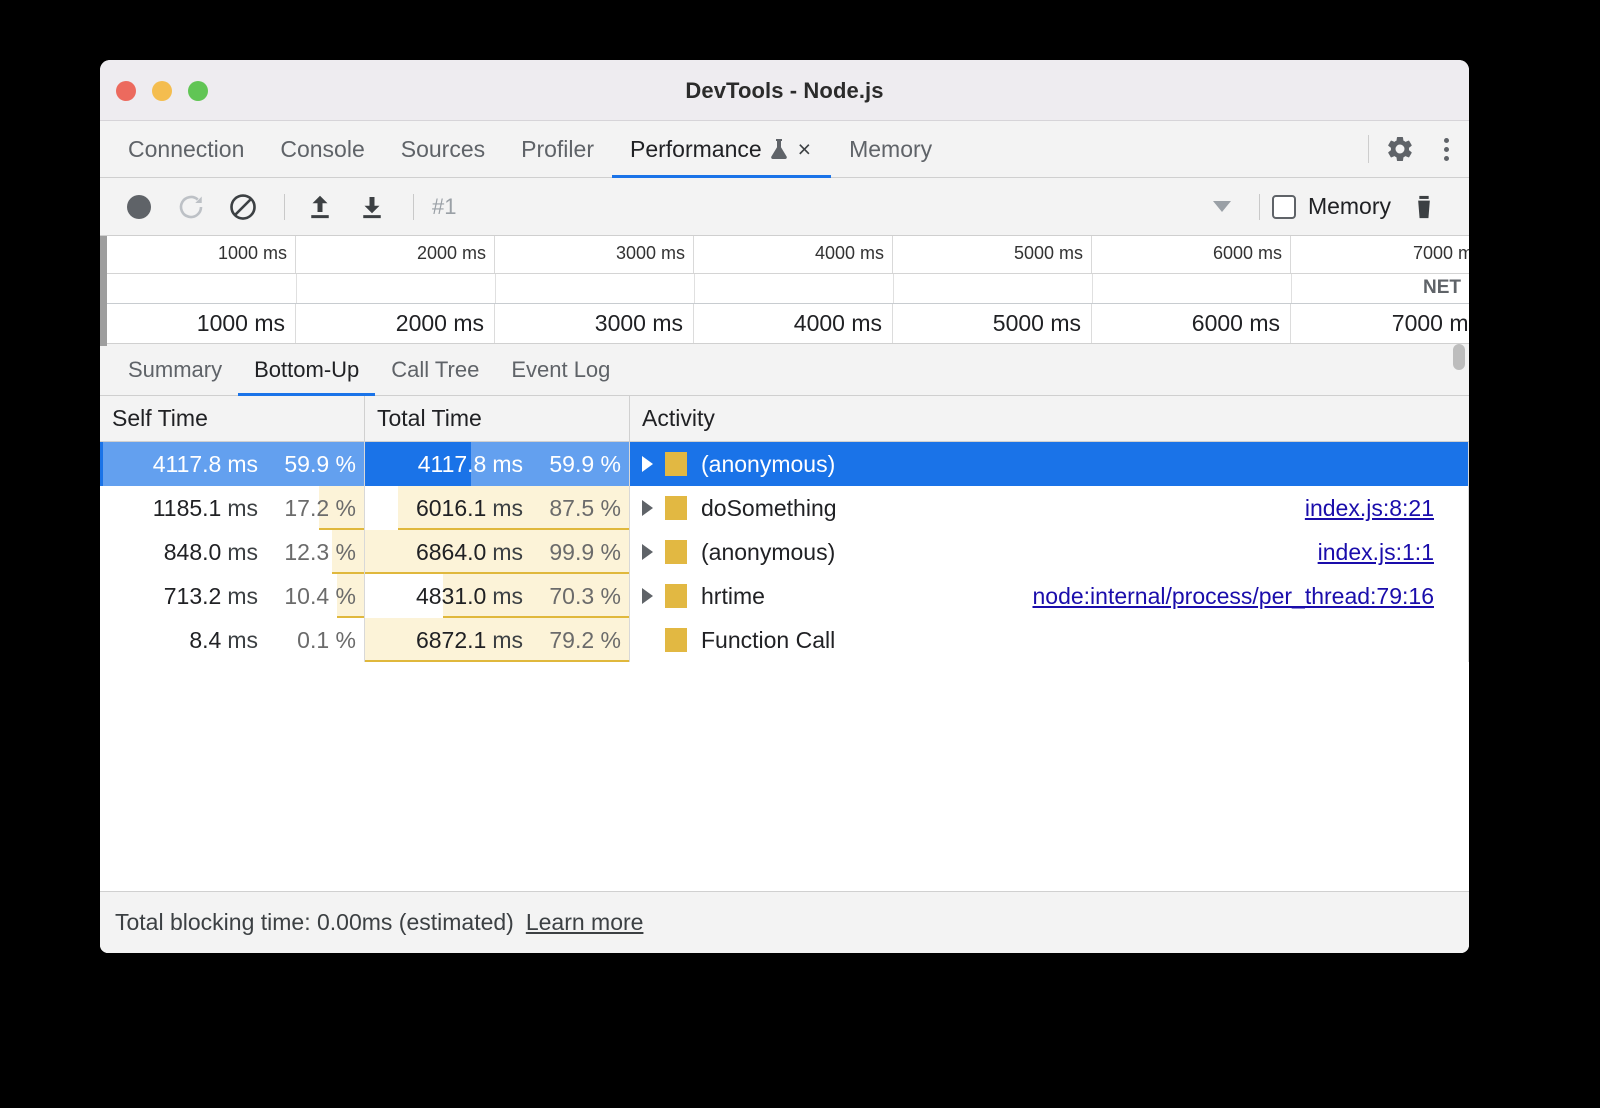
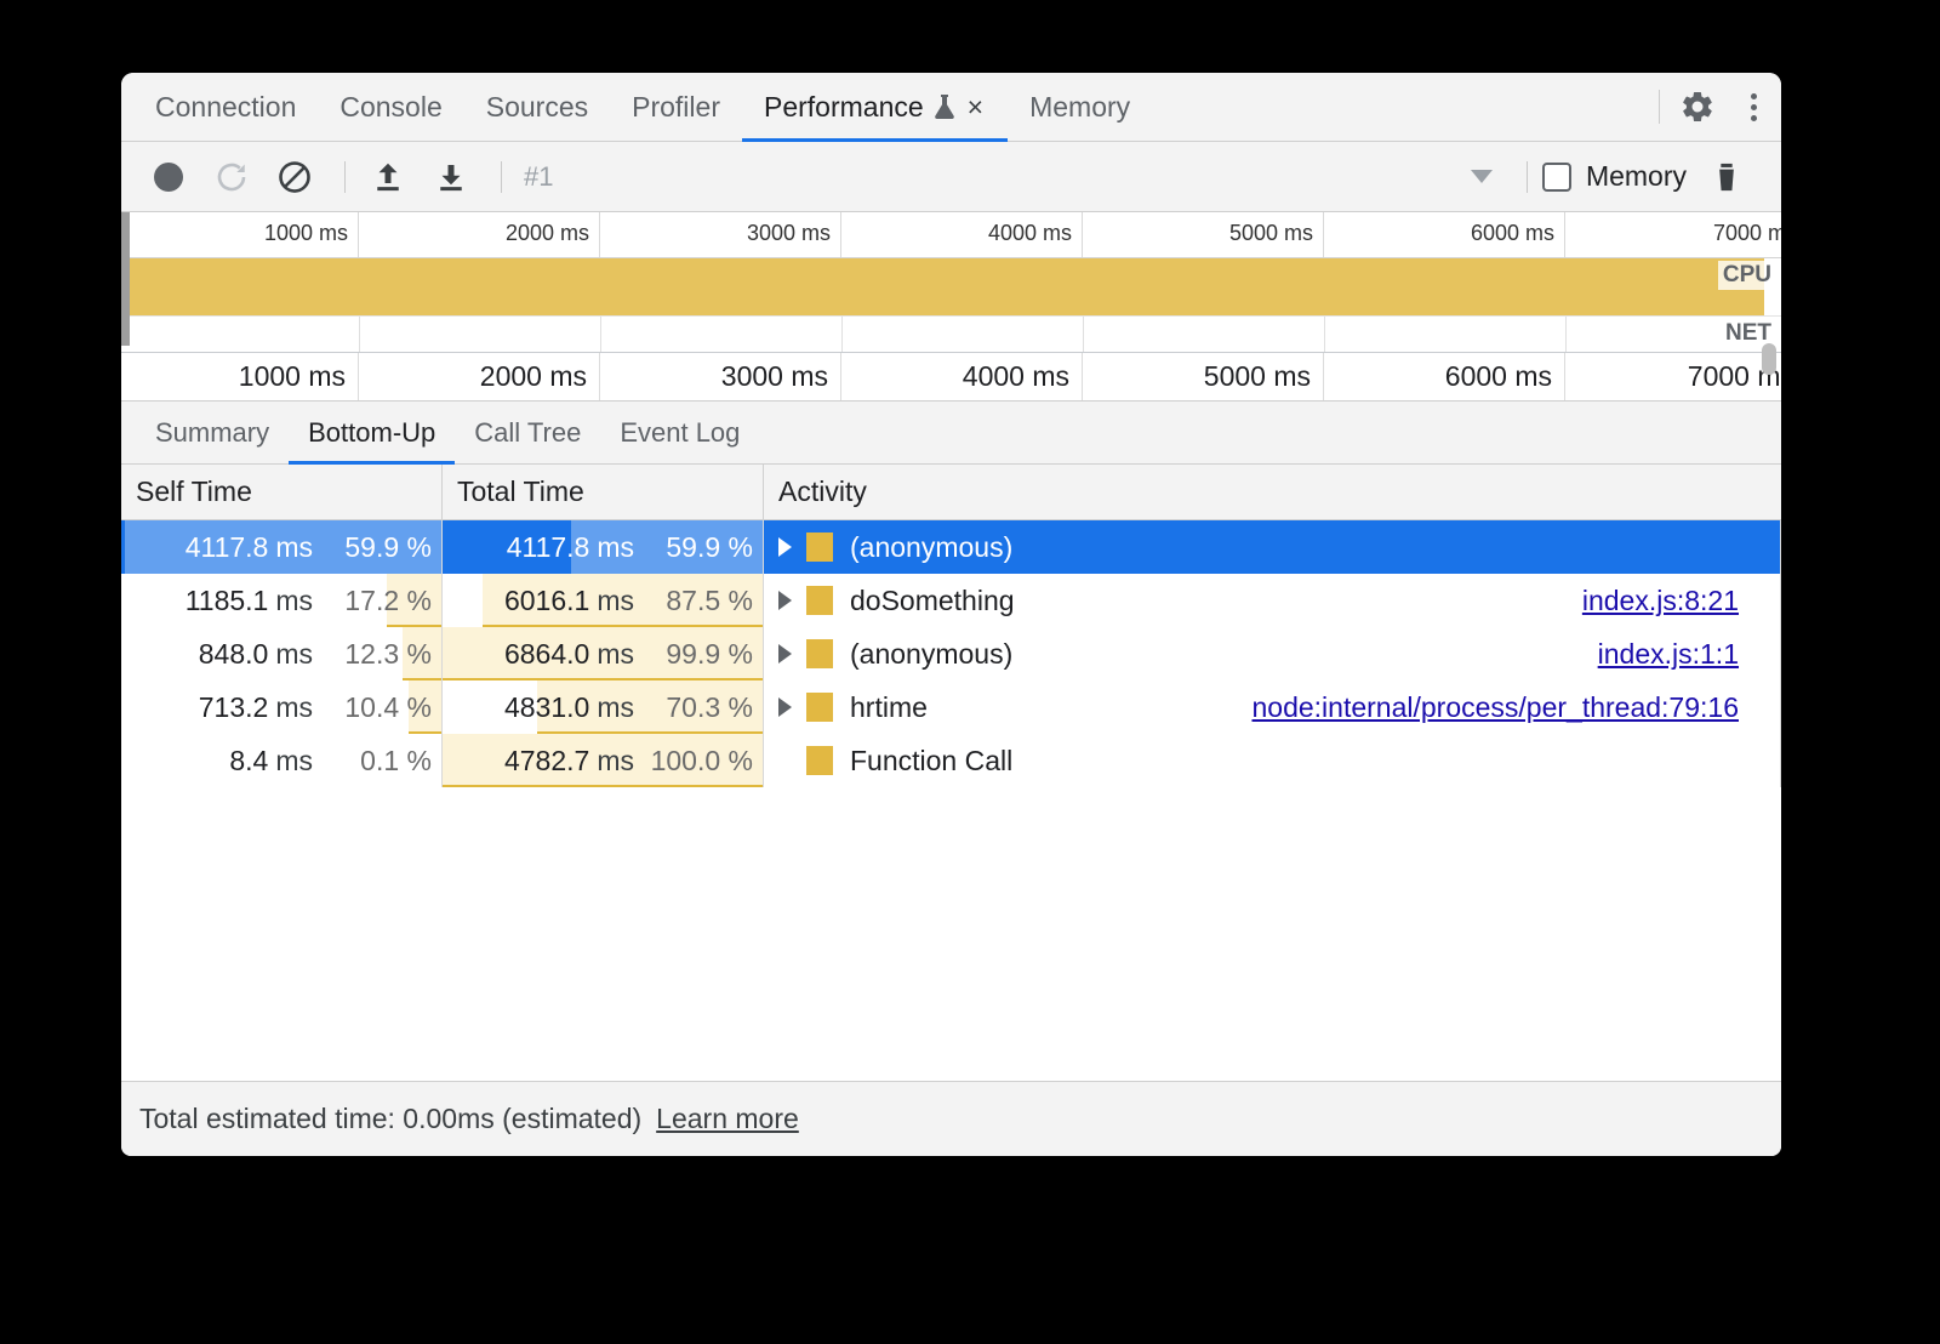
- DevTools - Node.js
  Connection
  Console
  Sources
  Profiler
  Performance
  ×
  Memory
  #1
  Memory
  1000 ms
  2000 ms
  3000 ms
  4000 ms
  5000 ms
  6000 ms
  7000 m
+ CPU
  NET
  1000 ms
  2000 ms
  3000 ms
  4000 ms
  5000 ms
  6000 ms
  7000 m
  Summary
  Bottom-Up
  Call Tree
  Event Log
  Self Time
  Total Time
  Activity
  4117.8
  ms
  59.9 %
  4117.8
  ms
  59.9 %
  (anonymous)
  1185.1
  ms
  17.2 %
  6016.1
  ms
  87.5 %
  doSomething
  index.js:8:21
  848.0
  ms
  12.3 %
  6864.0
  ms
  99.9 %
  (anonymous)
  index.js:1:1
  713.2
  ms
  10.4 %
  4831.0
  ms
  70.3 %
  hrtime
  node:internal/process/per_thread:79:16
  8.4
  ms
  0.1 %
- 6872.1
+ 4782.7
  ms
- 79.2 %
+ 100.0 %
  Function Call
- Total blocking time: 0.00ms (estimated)
+ Total estimated time: 0.00ms (estimated)
  Learn more
